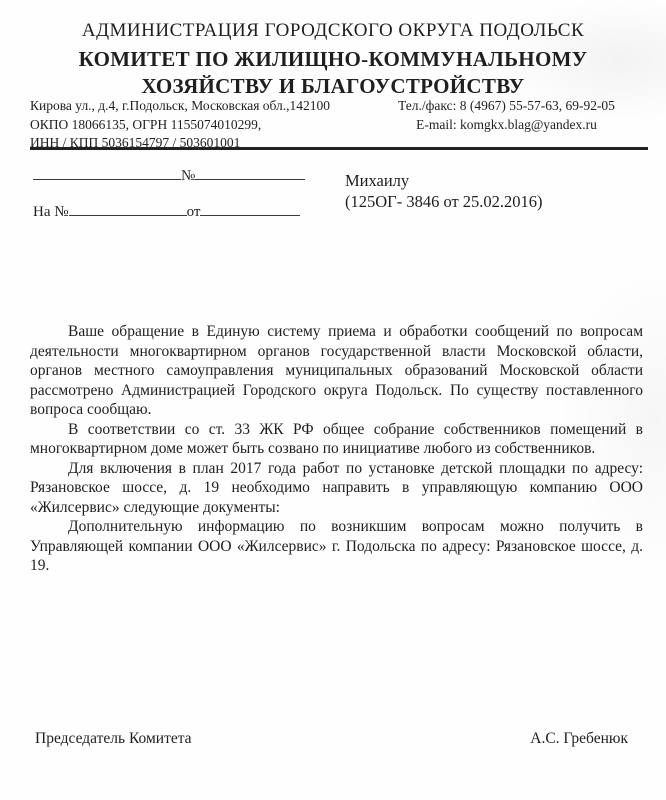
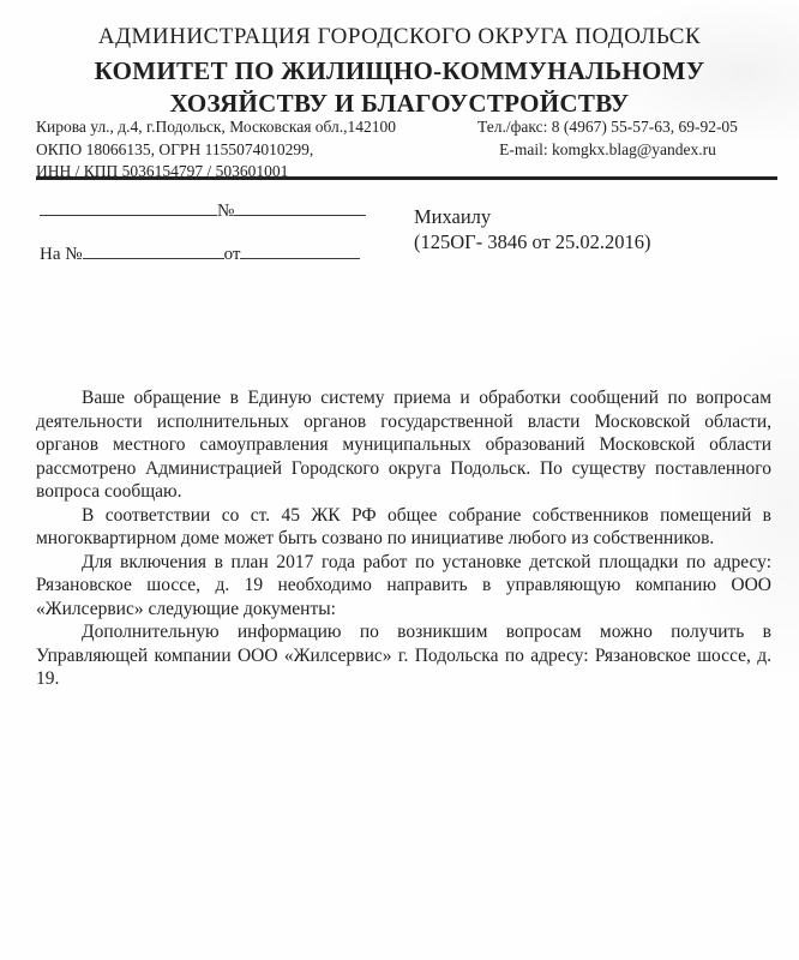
  АДМИНИСТРАЦИЯ ГОРОДСКОГО ОКРУГА ПОДОЛЬСК
  КОМИТЕТ ПО ЖИЛИЩНО-КОММУНАЛЬНОМУ
  ХОЗЯЙСТВУ И БЛАГОУСТРОЙСТВУ
  Кирова ул., д.4, г.Подольск, Московская обл.,142100
  ОКПО 18066135, ОГРН 1155074010299,
  ИНН / КПП 5036154797 / 503601001
  Тел./факс: 8 (4967) 55-57-63, 69-92-05
  E-mail: komgkx.blag@yandex.ru
  №
  На № от
  Михаилу
  (125ОГ- 3846 от 25.02.2016)
- Ваше обращение в Единую систему приема и обработки сообщений по вопросам деятельности многоквартирном органов государственной власти Московской области, органов местного самоуправления муниципальных образований Московской области рассмотрено Администрацией Городского округа Подольск. По существу поставленного вопроса сообщаю.
+ Ваше обращение в Единую систему приема и обработки сообщений по вопросам деятельности исполнительных органов государственной власти Московской области, органов местного самоуправления муниципальных образований Московской области рассмотрено Администрацией Городского округа Подольск. По существу поставленного вопроса сообщаю.
- В соответствии со ст. 33 ЖК РФ общее собрание собственников помещений в многоквартирном доме может быть созвано по инициативе любого из собственников.
+ В соответствии со ст. 45 ЖК РФ общее собрание собственников помещений в многоквартирном доме может быть созвано по инициативе любого из собственников.
  Для включения в план 2017 года работ по установке детской площадки по адресу: Рязановское шоссе, д. 19 необходимо направить в управляющую компанию ООО «Жилсервис» следующие документы:
  Дополнительную информацию по возникшим вопросам можно получить в Управляющей компании ООО «Жилсервис» г. Подольска по адресу: Рязановское шоссе, д. 19.
- Председатель Комитета
- А.С. Гребенюк
